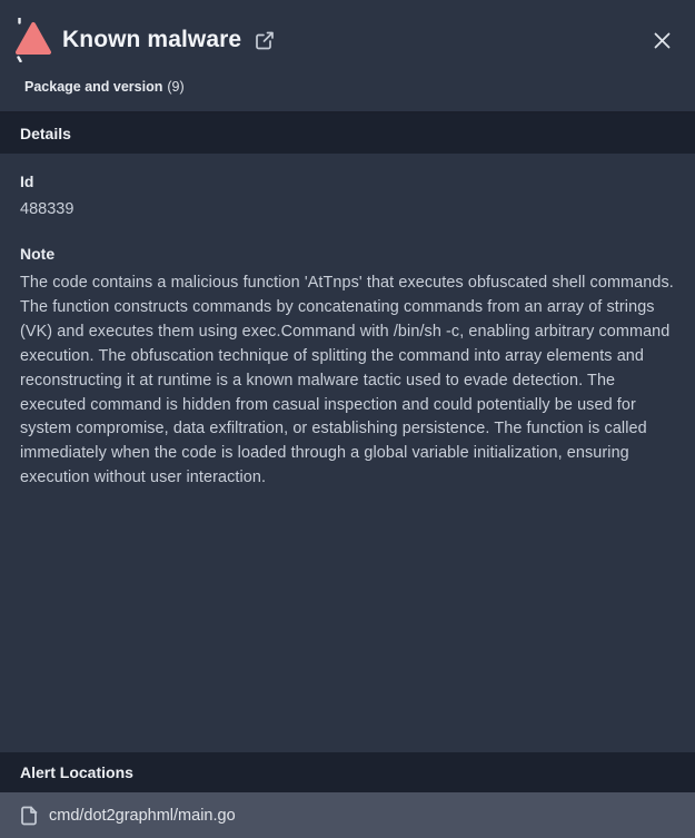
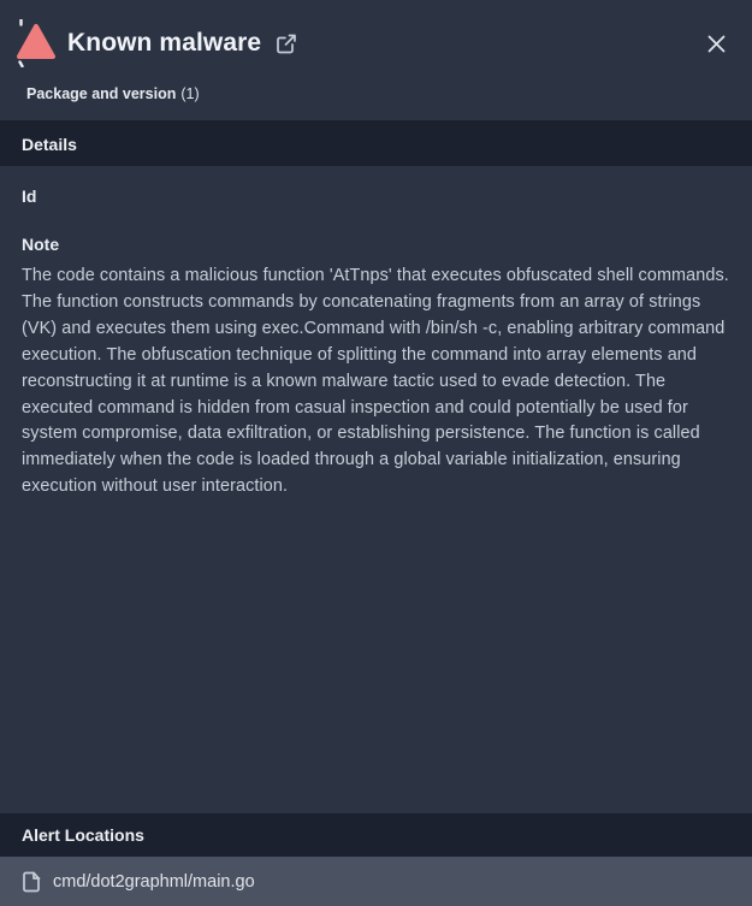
  Known malware
- Package and version (9)
+ Package and version (1)
  Details
  Id
- 488339
  Note
- The code contains a malicious function 'AtTnps' that executes obfuscated shell commands. The function constructs commands by concatenating commands from an array of strings (VK) and executes them using exec.Command with /bin/sh -c, enabling arbitrary command execution. The obfuscation technique of splitting the command into array elements and reconstructing it at runtime is a known malware tactic used to evade detection. The executed command is hidden from casual inspection and could potentially be used for system compromise, data exfiltration, or establishing persistence. The function is called immediately when the code is loaded through a global variable initialization, ensuring execution without user interaction.
+ The code contains a malicious function 'AtTnps' that executes obfuscated shell commands. The function constructs commands by concatenating fragments from an array of strings (VK) and executes them using exec.Command with /bin/sh -c, enabling arbitrary command execution. The obfuscation technique of splitting the command into array elements and reconstructing it at runtime is a known malware tactic used to evade detection. The executed command is hidden from casual inspection and could potentially be used for system compromise, data exfiltration, or establishing persistence. The function is called immediately when the code is loaded through a global variable initialization, ensuring execution without user interaction.
  Alert Locations
  cmd/dot2graphml/main.go
